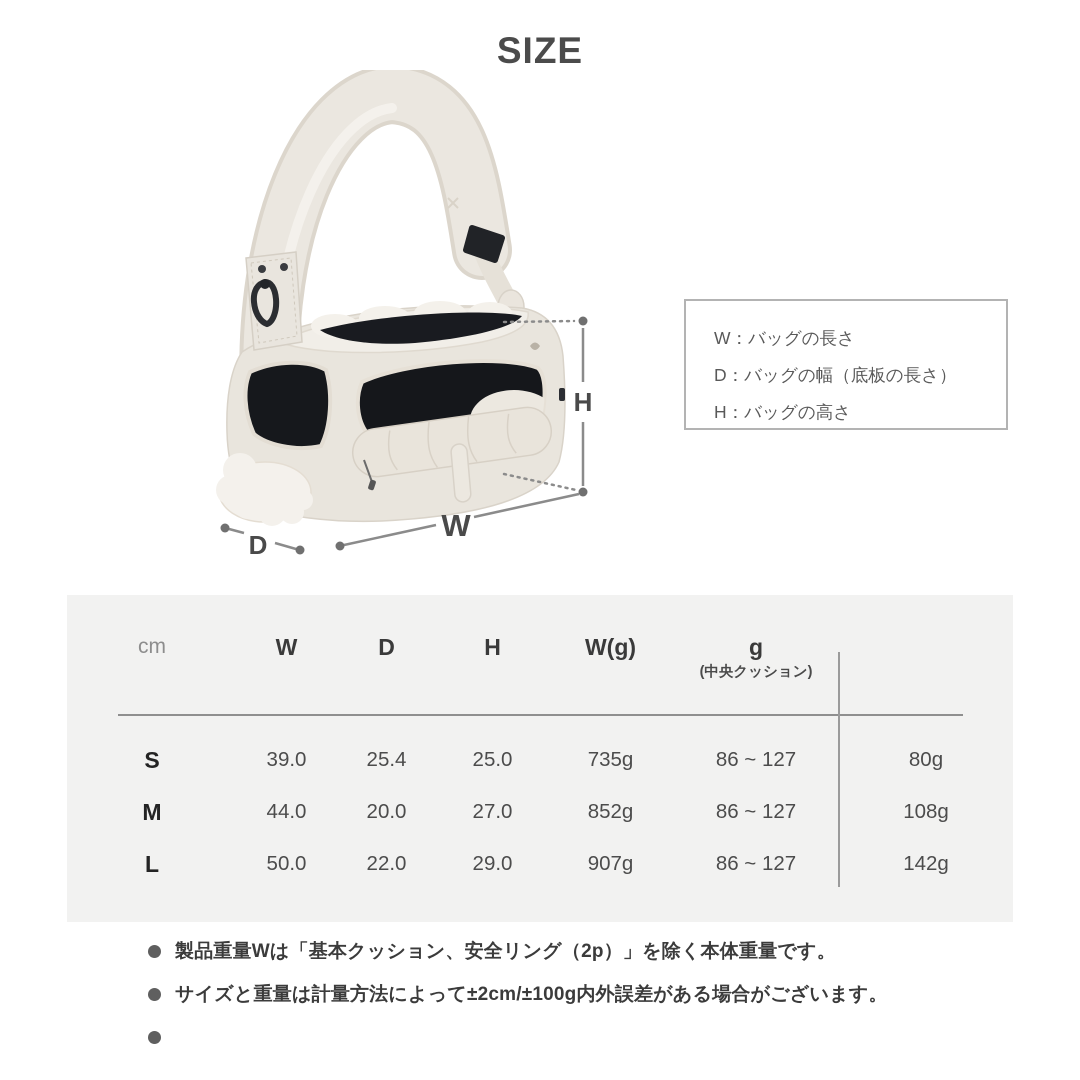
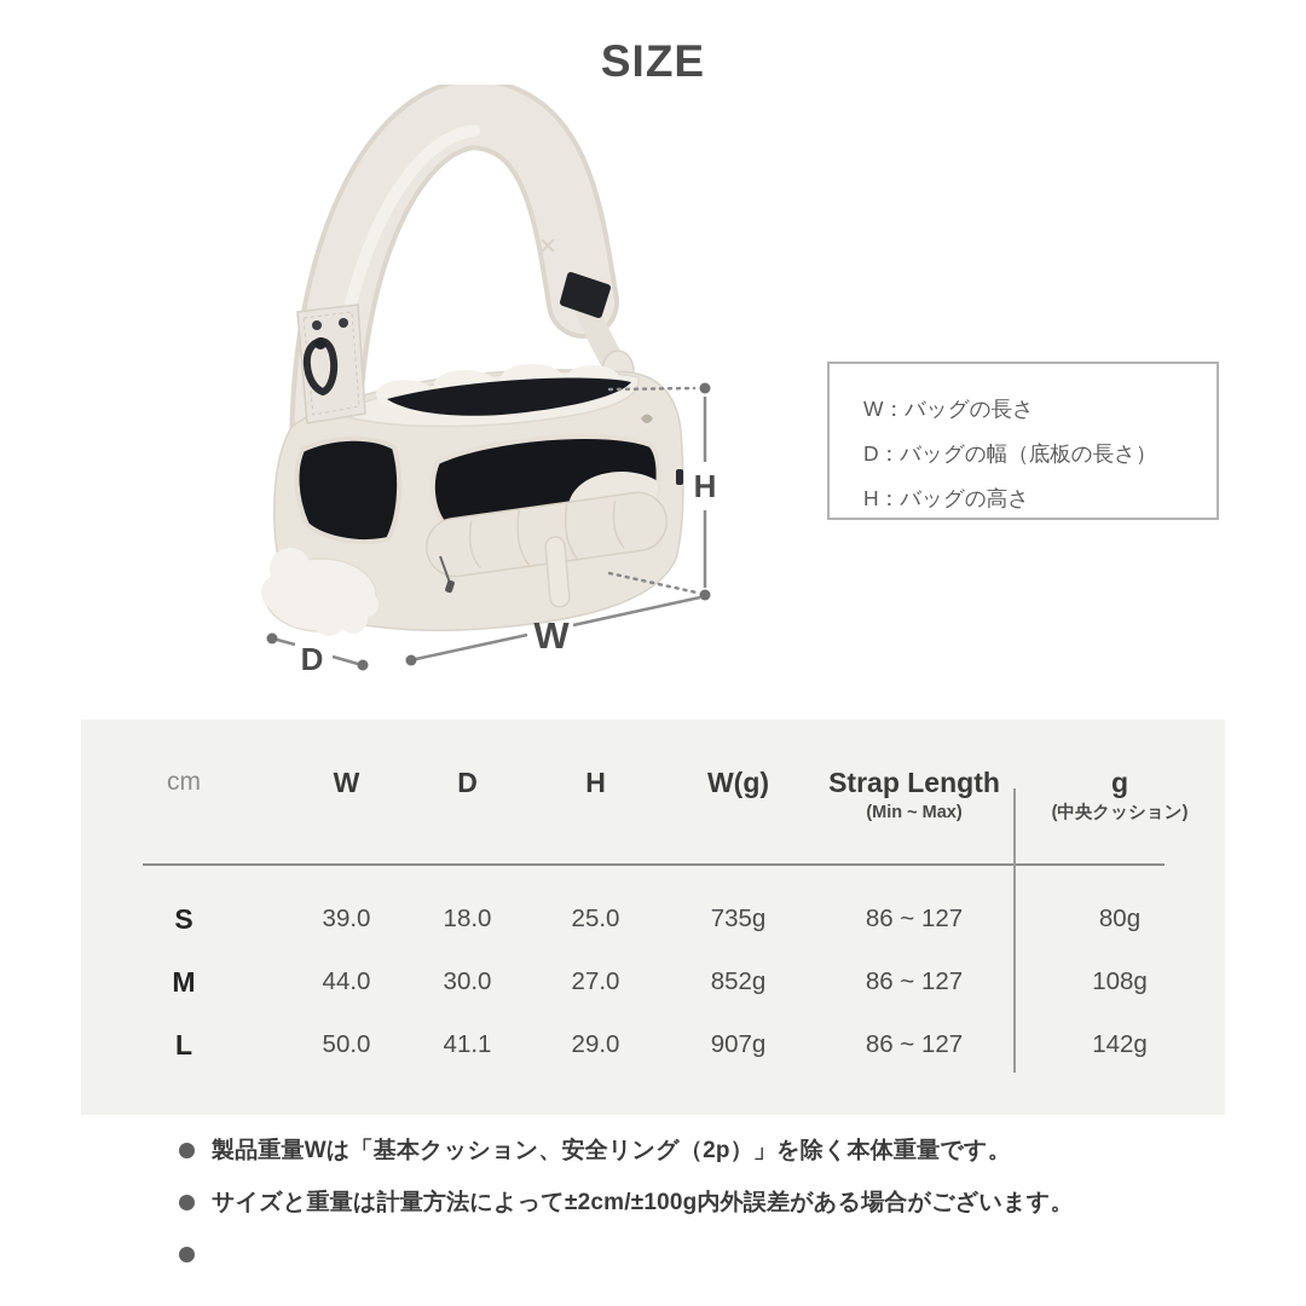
  SIZE
  H
  W
  D
  W：バッグの長さ
  D：バッグの幅（底板の長さ）
  H：バッグの高さ
  cm
  W
  D
  H
  W(g)
+ Strap Length
+ (Min ~ Max)
  g
  (中央クッション)
  S
  39.0
- 25.4
+ 18.0
  25.0
  735g
  86 ~ 127
  80g
  M
  44.0
- 20.0
+ 30.0
  27.0
  852g
  86 ~ 127
  108g
  L
  50.0
- 22.0
+ 41.1
  29.0
  907g
  86 ~ 127
  142g
  製品重量Wは「基本クッション、安全リング（2p）」を除く本体重量です。
  サイズと重量は計量方法によって±2cm/±100g内外誤差がある場合がございます。
